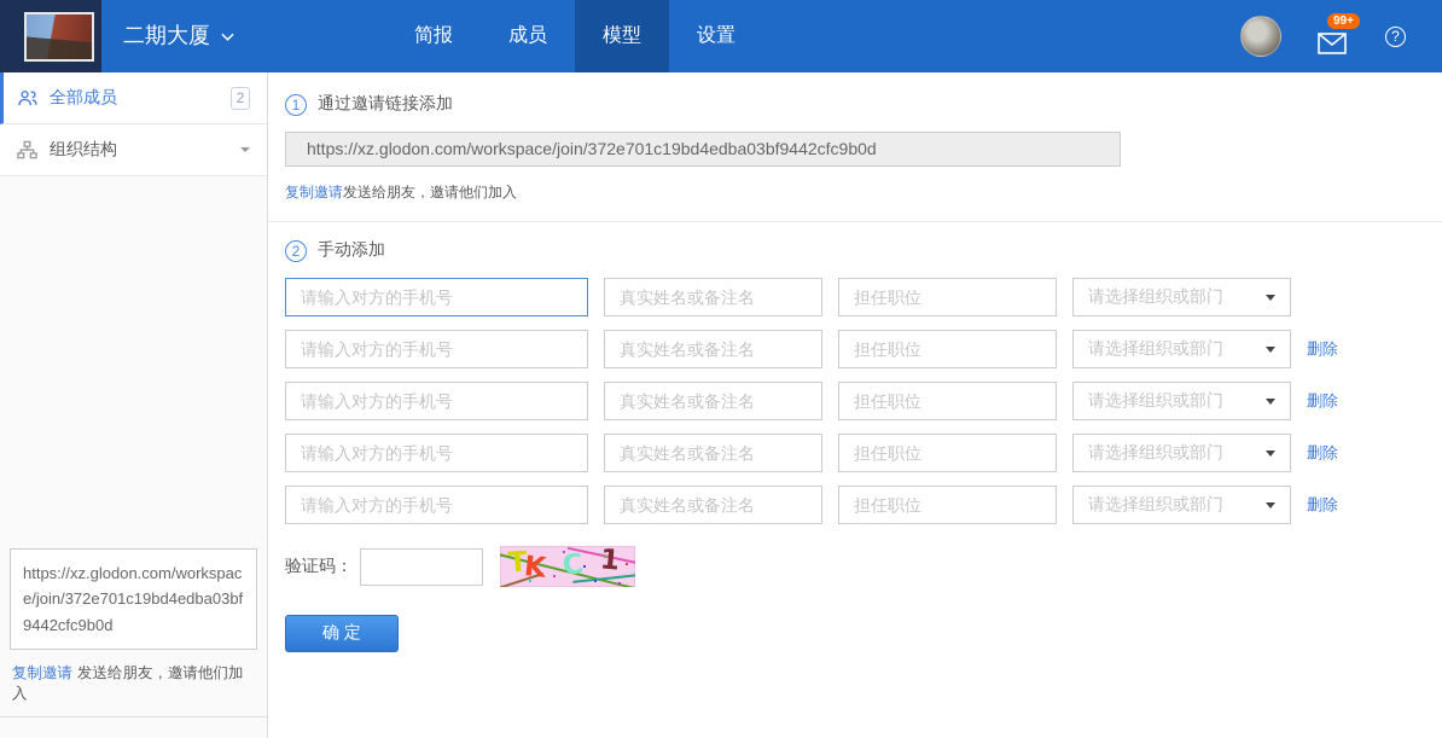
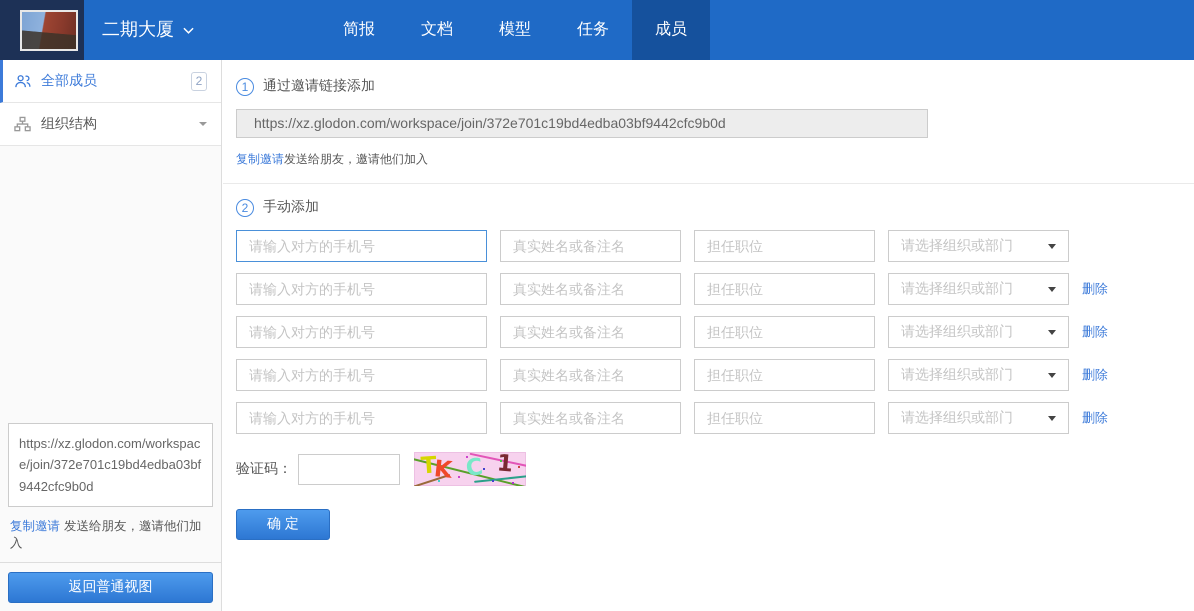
  二期大厦
  简报
+ 文档
- 成员
+ 模型
+ 任务
- 模型
+ 成员
- 设置
- 99+
- ?
  全部成员
  2
  组织结构
  https://xz.glodon.com/workspace/join/372e701c19bd4edba03bf9442cfc9b0d
  复制邀请 发送给朋友，邀请他们加入
+ 返回普通视图
  1
  通过邀请链接添加
  https://xz.glodon.com/workspace/join/372e701c19bd4edba03bf9442cfc9b0d
  复制邀请发送给朋友，邀请他们加入
  2
  手动添加
  请输入对方的手机号
  真实姓名或备注名
  担任职位
  请选择组织或部门
  请输入对方的手机号
  真实姓名或备注名
  担任职位
  请选择组织或部门
  删除
  请输入对方的手机号
  真实姓名或备注名
  担任职位
  请选择组织或部门
  删除
  请输入对方的手机号
  真实姓名或备注名
  担任职位
  请选择组织或部门
  删除
  请输入对方的手机号
  真实姓名或备注名
  担任职位
  请选择组织或部门
  删除
  验证码：
  确 定
